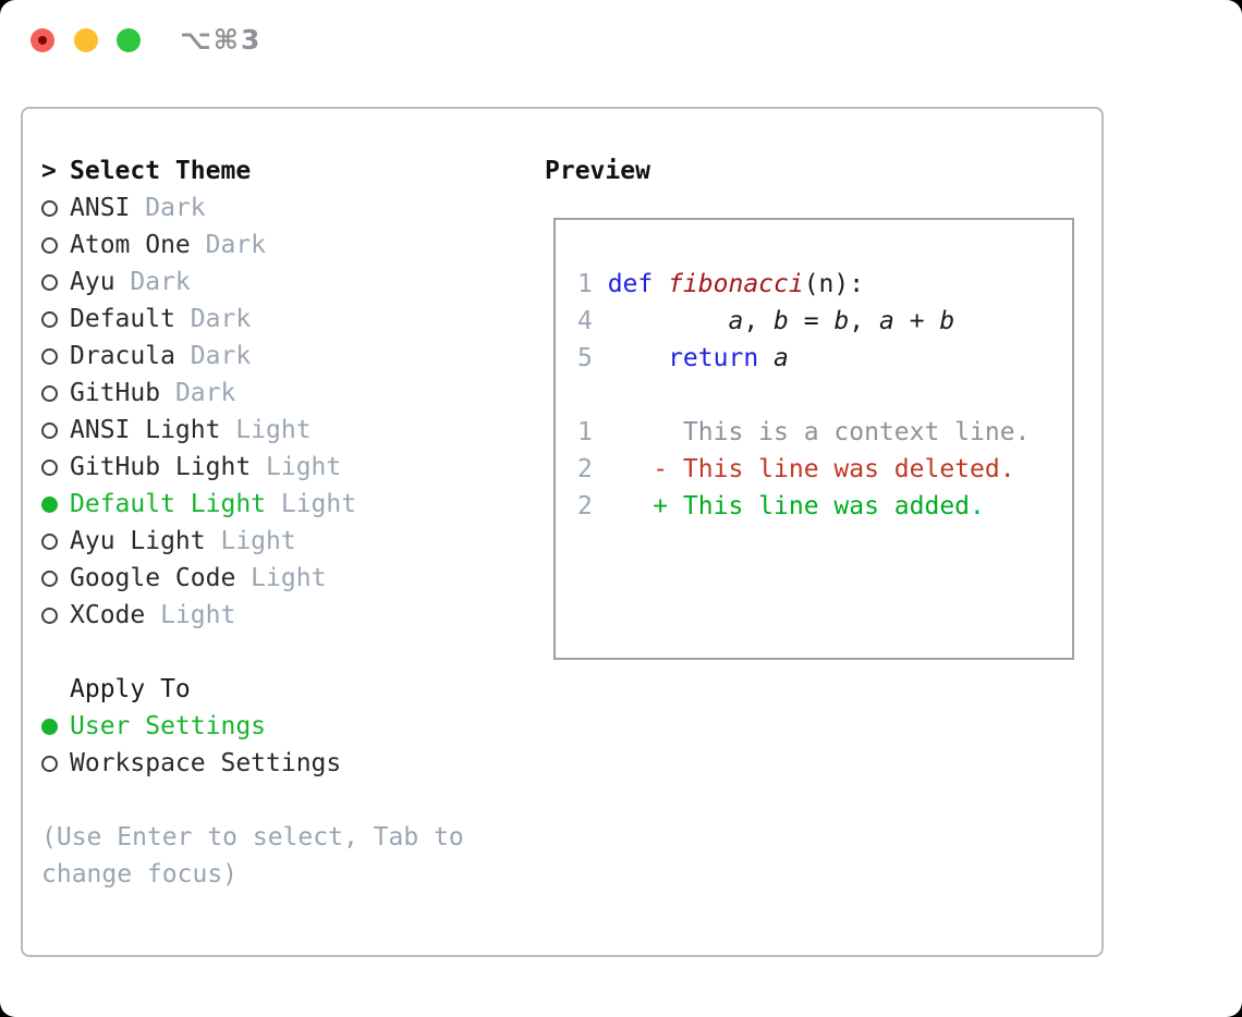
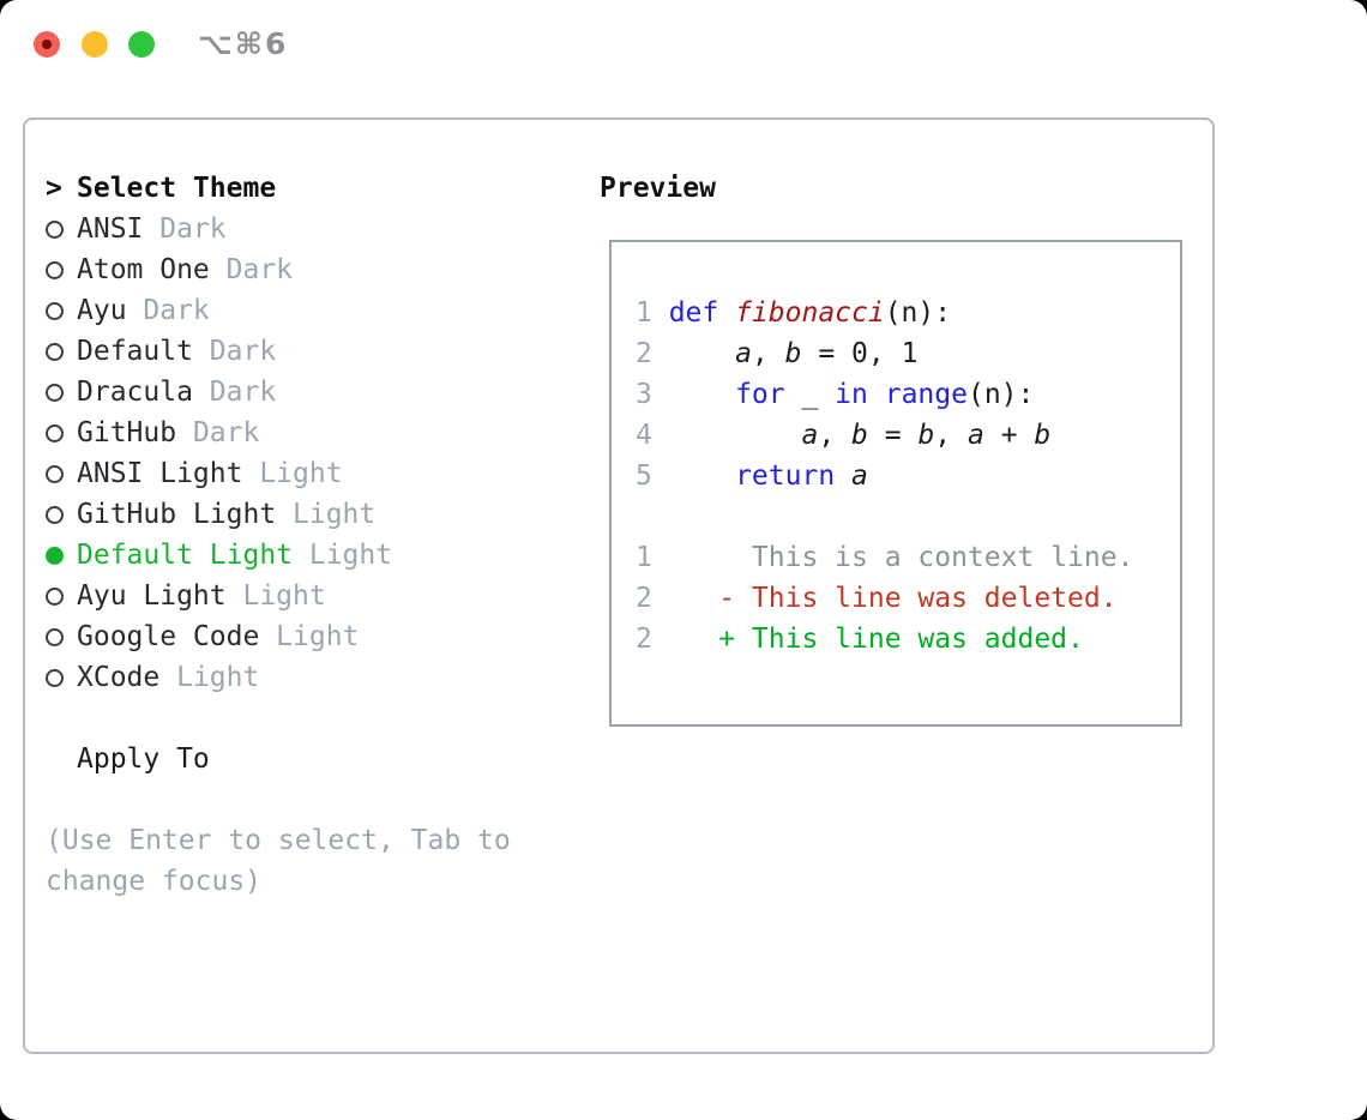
- ⌥⌘3
+ ⌥⌘6
  >
  Select Theme
  ANSI
  Dark
  Atom One
  Dark
  Ayu
  Dark
  Default
  Dark
  Dracula
  Dark
  GitHub
  Dark
  ANSI Light
  Light
  GitHub Light
  Light
  Default Light
  Light
  Ayu Light
  Light
  Google Code
  Light
  XCode
  Light
  Apply To
- User Settings
- Workspace Settings
  (Use Enter to select, Tab to
  change focus)
  Preview
  1 def fibonacci(n):
+ 2 a, b = 0, 1
+ 3 for _ in range(n):
  4 a, b = b, a + b
  5 return a
  1 This is a context line.
  2 - This line was deleted.
  2 + This line was added.
